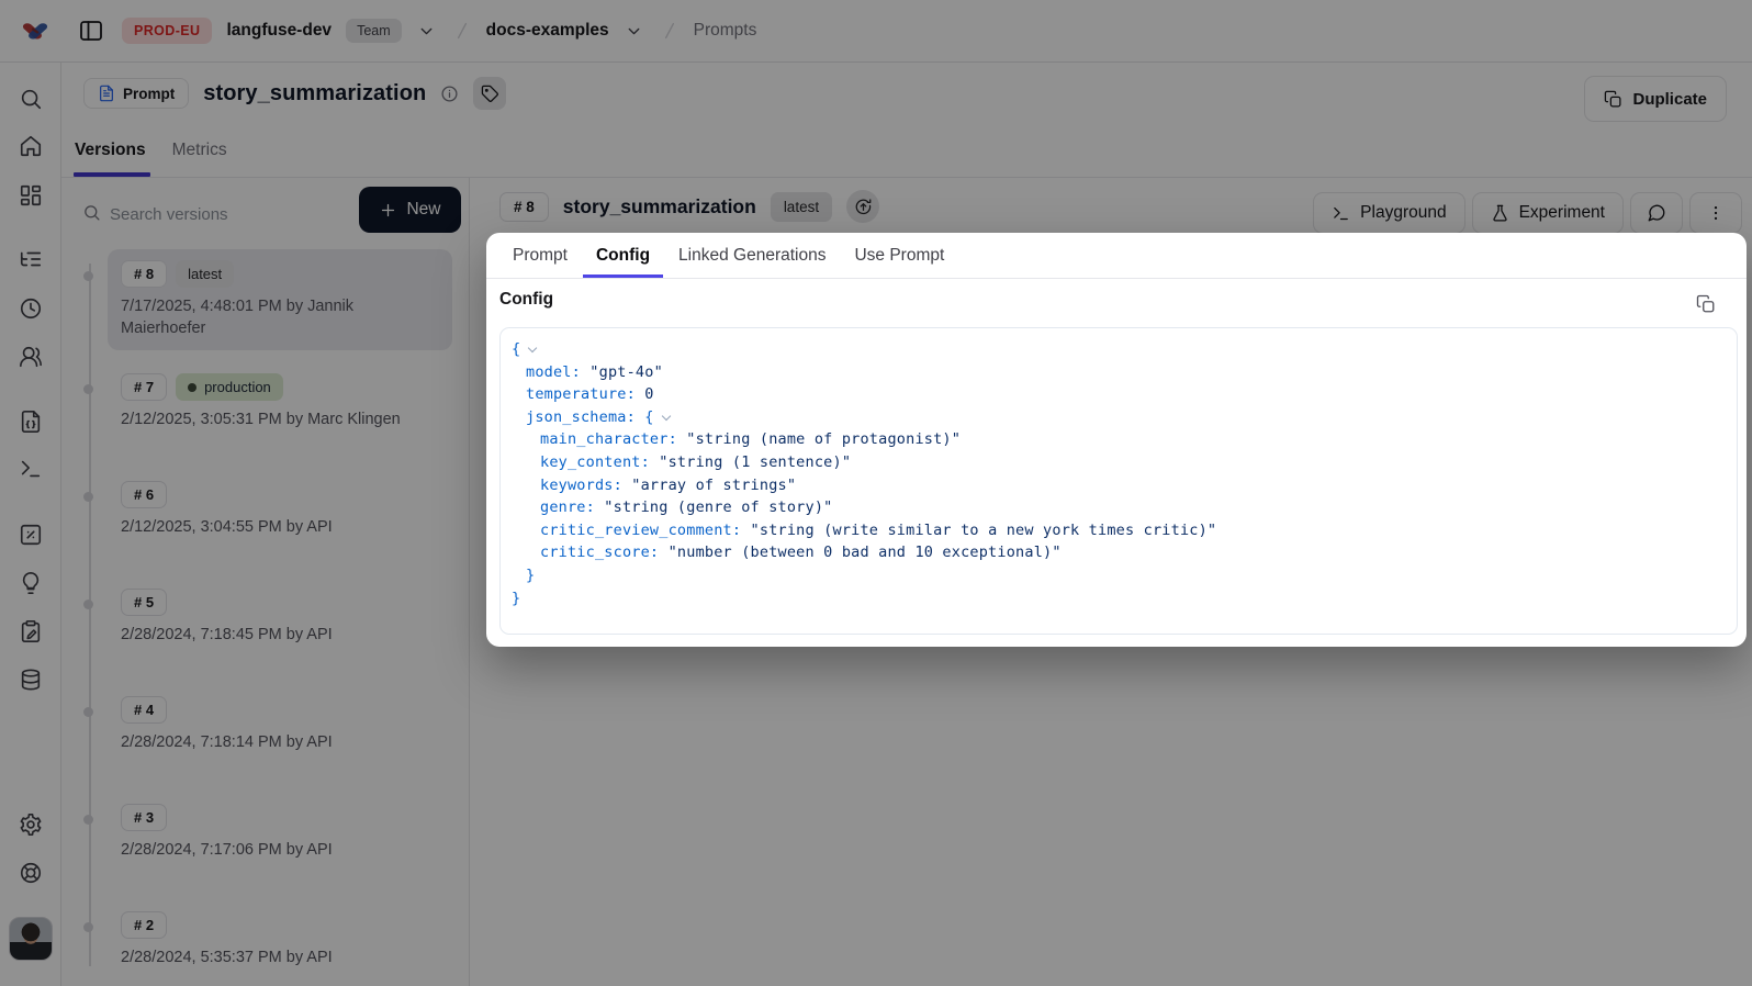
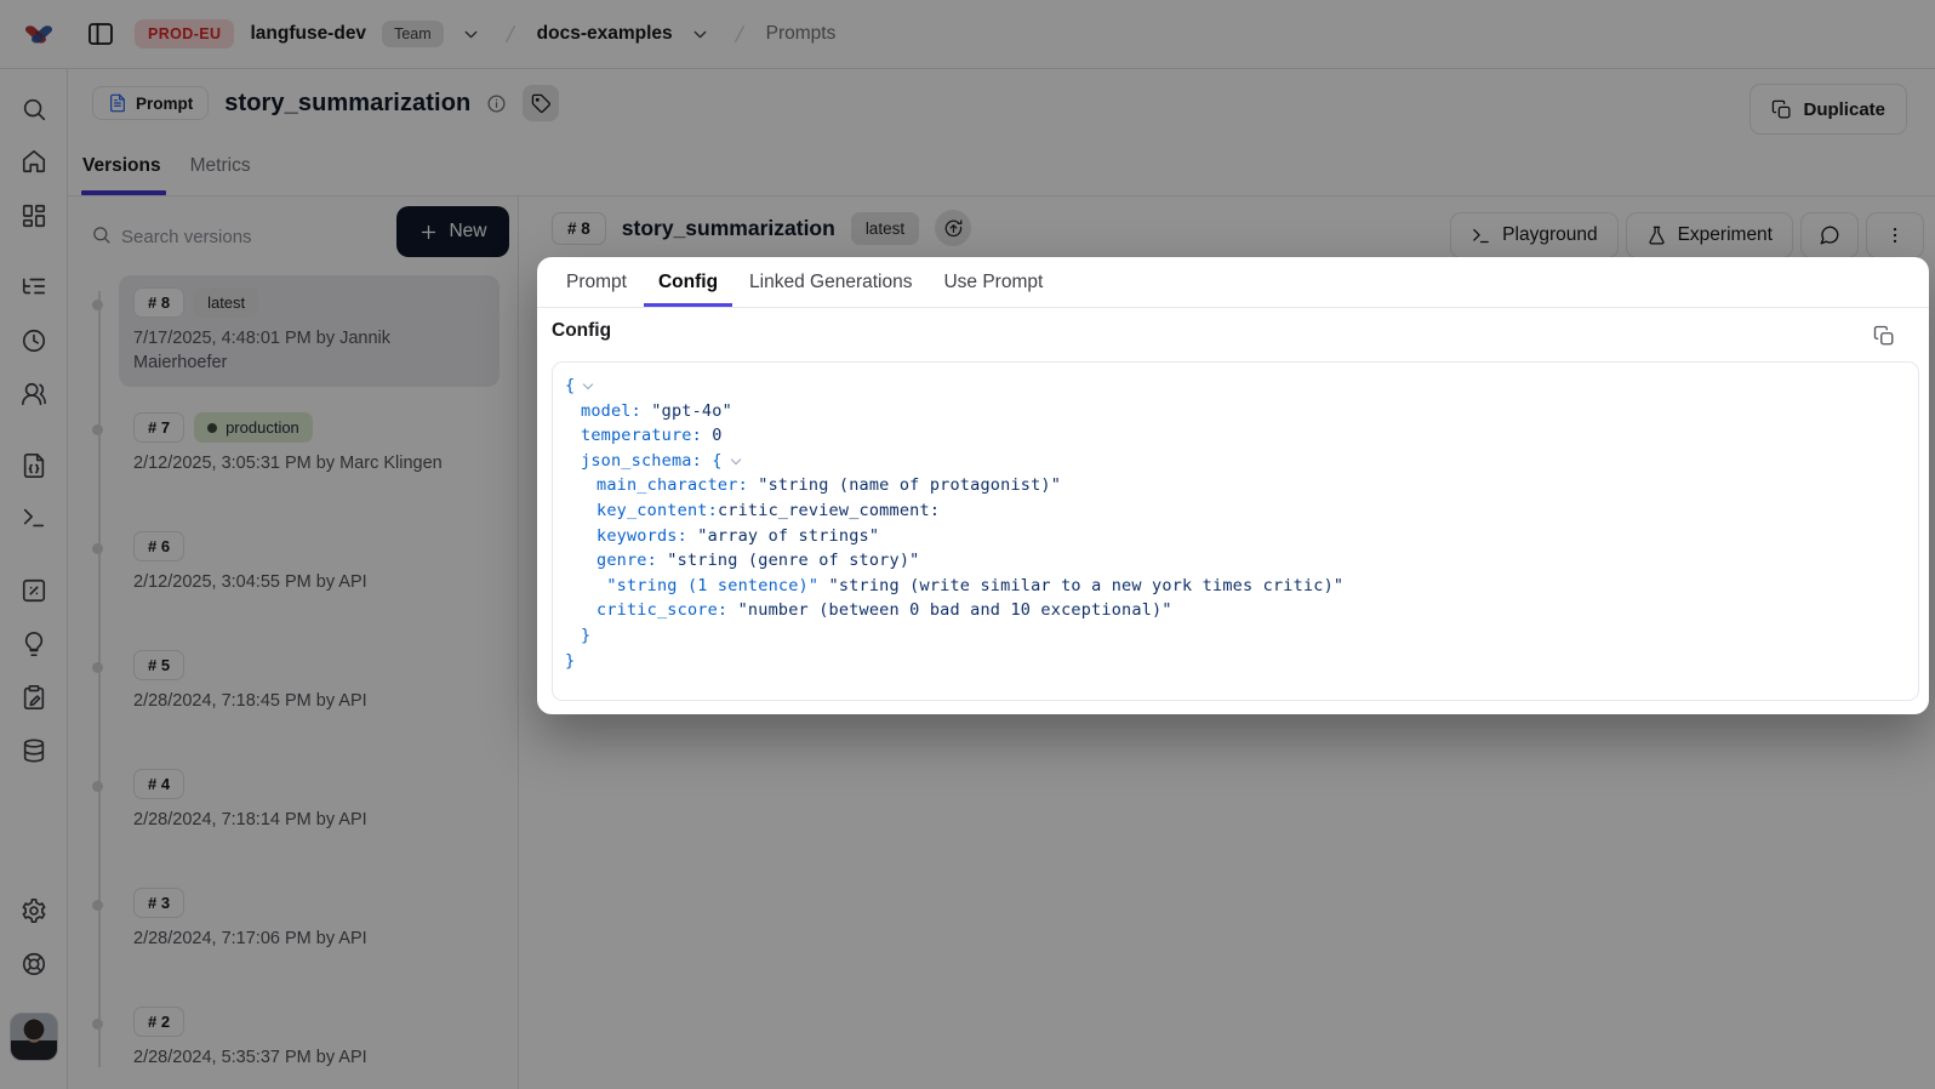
  PROD-EU
  langfuse-dev
  Team
  docs-examples
  Prompts
  Prompt
  story_summarization
  Duplicate
  Versions
  Metrics
  Search versions
  New
  # 8
  latest
  7/17/2025, 4:48:01 PM by Jannik Maierhoefer
  # 7
  production
  2/12/2025, 3:05:31 PM by Marc Klingen
  # 6
  2/12/2025, 3:04:55 PM by API
  # 5
  2/28/2024, 7:18:45 PM by API
  # 4
  2/28/2024, 7:18:14 PM by API
  # 3
  2/28/2024, 7:17:06 PM by API
  # 2
  2/28/2024, 5:35:37 PM by API
  # 8
  story_summarization
  latest
  Playground
  Experiment
  Prompt
  Config
  Linked Generations
  Use Prompt
  Config
  {
  model: "gpt-4o"
  temperature: 0
  json_schema: {
  main_character: "string (name of protagonist)"
- key_content: "string (1 sentence)"
+ key_content:critic_review_comment:
  keywords: "array of strings"
  genre: "string (genre of story)"
- critic_review_comment: "string (write similar to a new york times critic)"
+ "string (1 sentence)" "string (write similar to a new york times critic)"
  critic_score: "number (between 0 bad and 10 exceptional)"
  }
  }
